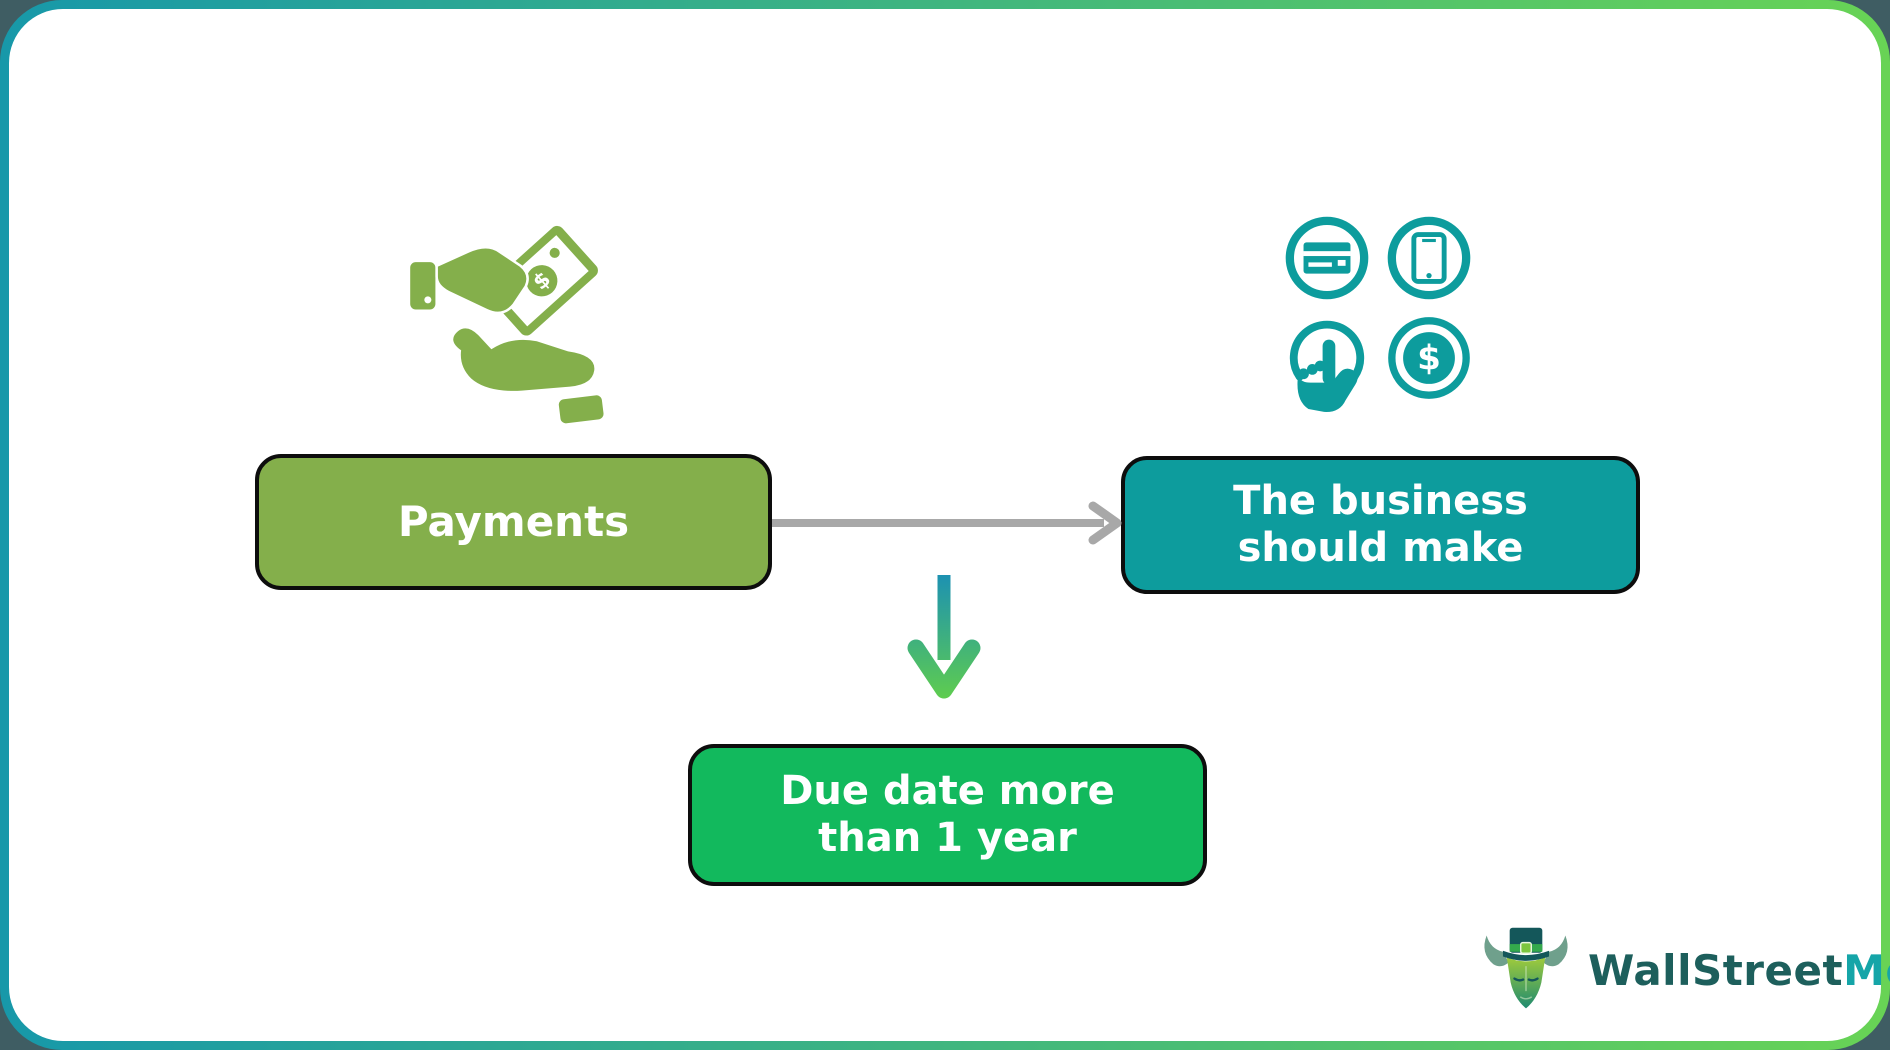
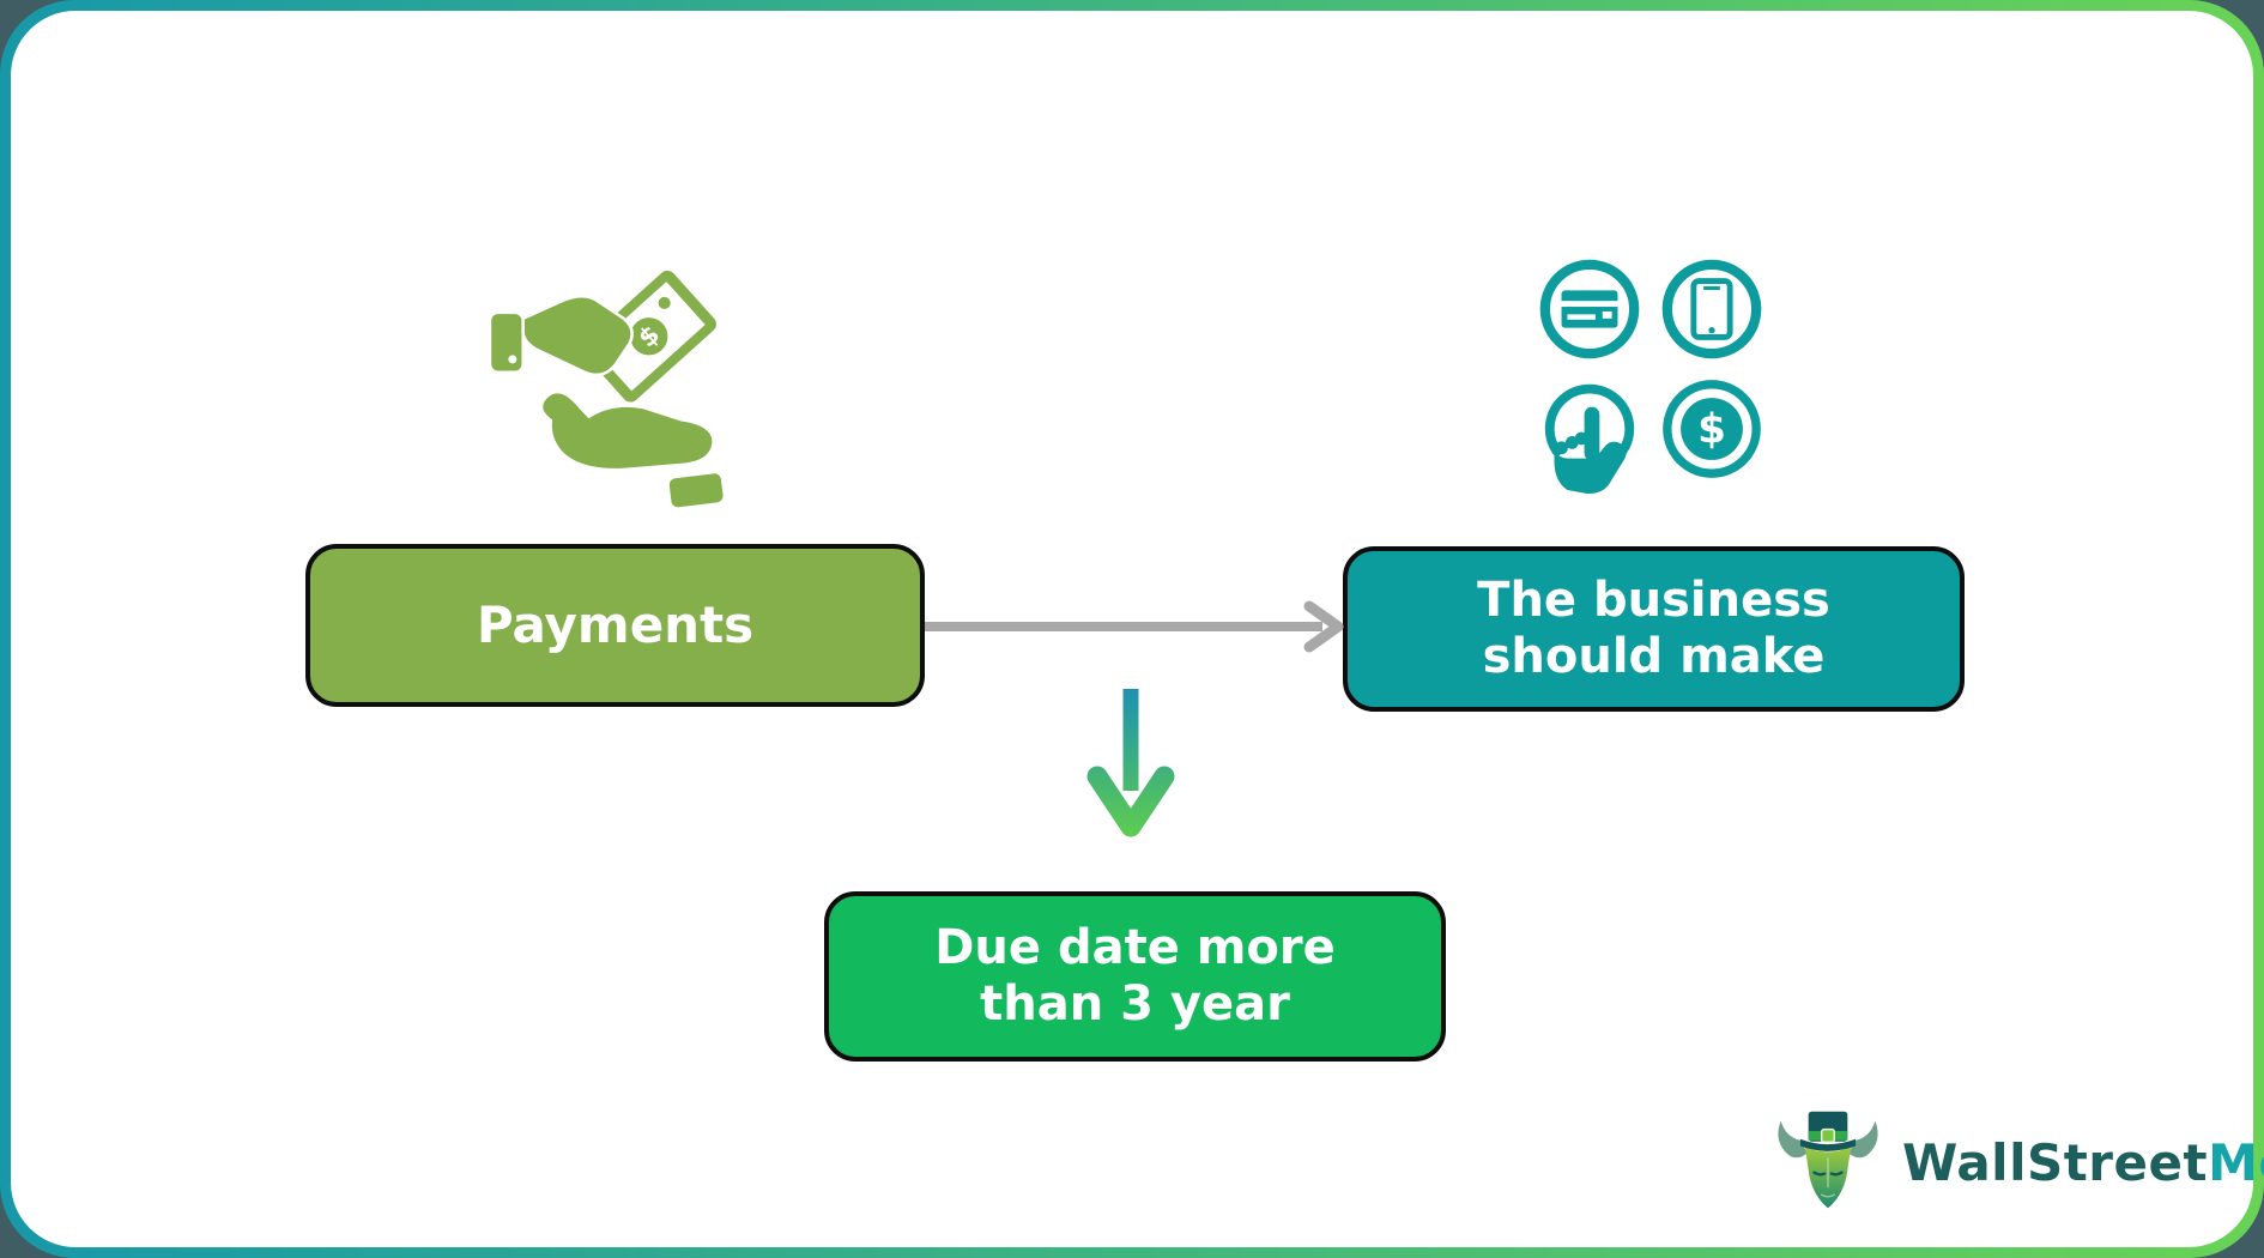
  $
  Payments
  The business
  should make
  Due date more
- than 1 year
+ than 3 year
  WallStreetM
